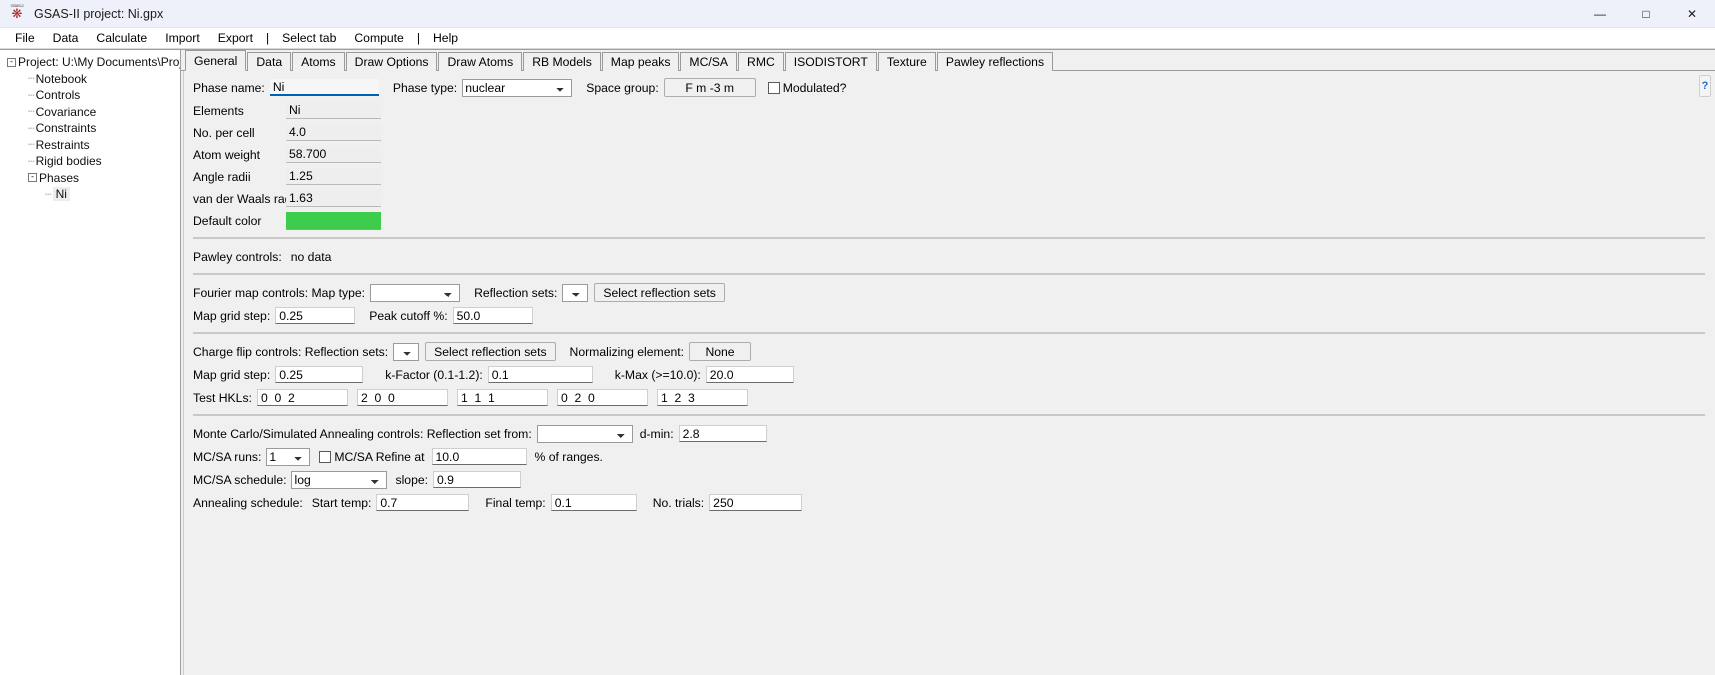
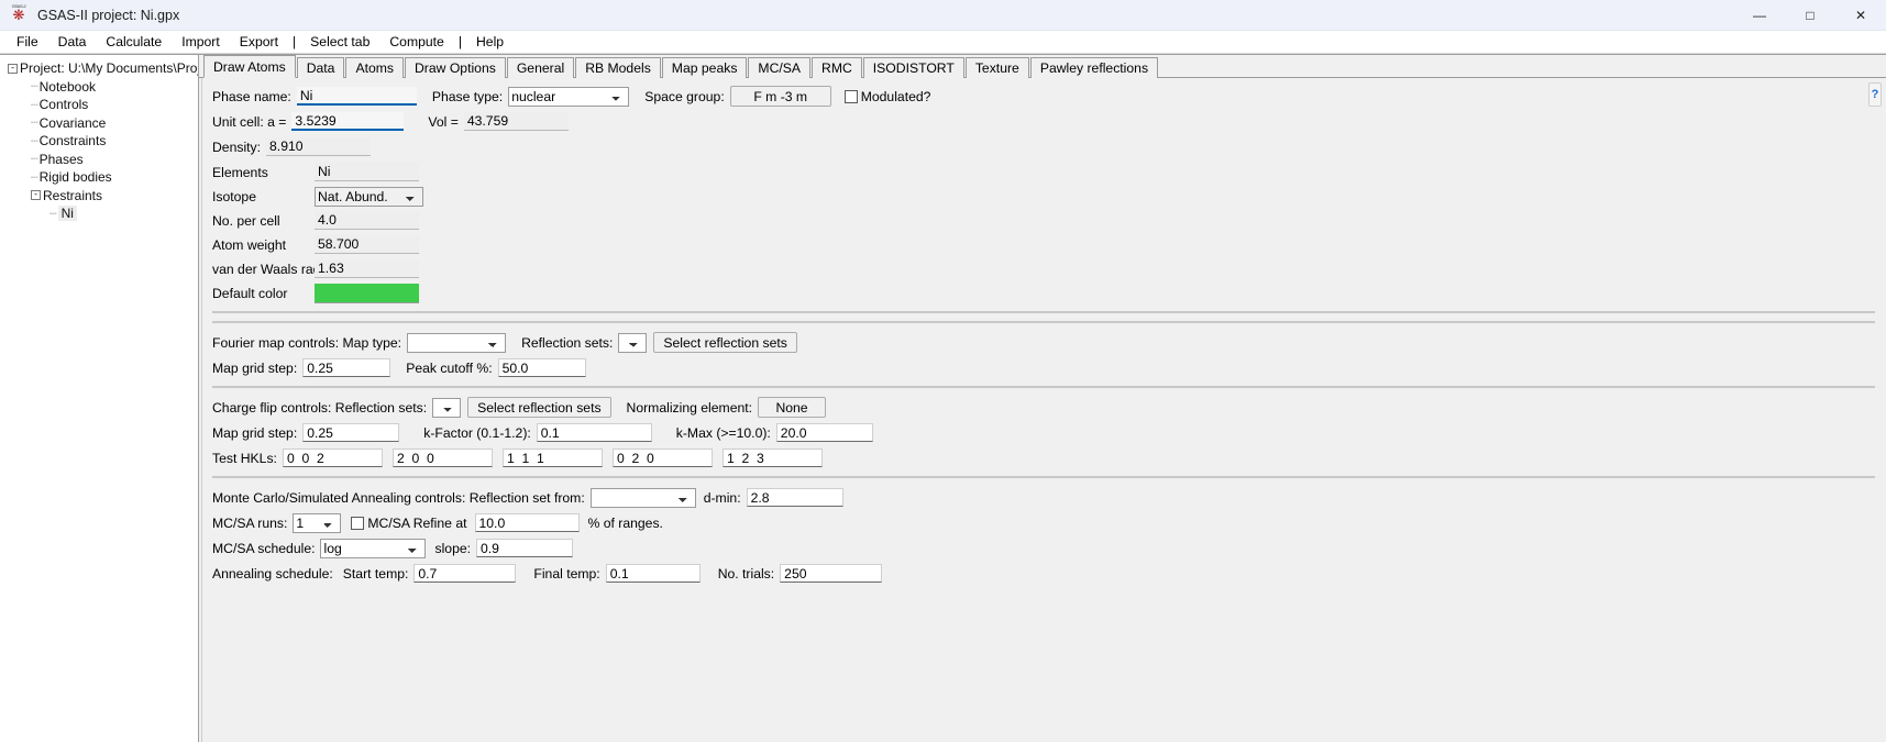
  ❋
  GSAS-II project: Ni.gpx
  —
  □
  ✕
  File
  Data
  Calculate
  Import
  Export
  |
  Select tab
  Compute
  |
  Help
  -
  Project: U:\My Documents\Pro
  ┄
  Notebook
  ┄
  Controls
  ┄
  Covariance
  ┄
  Constraints
  ┄
- Restraints
+ Phases
  ┄
  Rigid bodies
  -
- Phases
+ Restraints
  ┄
  Ni
- General
+ Draw Atoms
  Data
  Atoms
  Draw Options
- Draw Atoms
+ General
  RB Models
  Map peaks
  MC/SA
  RMC
  ISODISTORT
  Texture
  Pawley reflections
  ?
  Phase name:
  Ni
  Phase type:
  nuclear
  Space group:
  F m -3 m
  Modulated?
+ Unit cell: a =
+ 3.5239
+ Vol =
+ 43.759
+ Density:
+ 8.910
  Elements
  Ni
+ Isotope
+ Nat. Abund.
  No. per cell
  4.0
  Atom weight
  58.700
- Angle radii
- 1.25
  van der Waals ra
  1.63
  Default color
- Pawley controls:
- no data
  Fourier map controls: Map type:
  Reflection sets:
  Select reflection sets
  Map grid step:
  0.25
  Peak cutoff %:
  50.0
  Charge flip controls: Reflection sets:
  Select reflection sets
  Normalizing element:
  None
  Map grid step:
  0.25
  k-Factor (0.1-1.2):
  0.1
  k-Max (>=10.0):
  20.0
  Test HKLs:
  0 0 2
  2 0 0
  1 1 1
  0 2 0
  1 2 3
  Monte Carlo/Simulated Annealing controls: Reflection set from:
  d-min:
  2.8
  MC/SA runs:
  1
  MC/SA Refine at
  10.0
  % of ranges.
  MC/SA schedule:
  log
  slope:
  0.9
  Annealing schedule:
  Start temp:
  0.7
  Final temp:
  0.1
  No. trials:
  250
